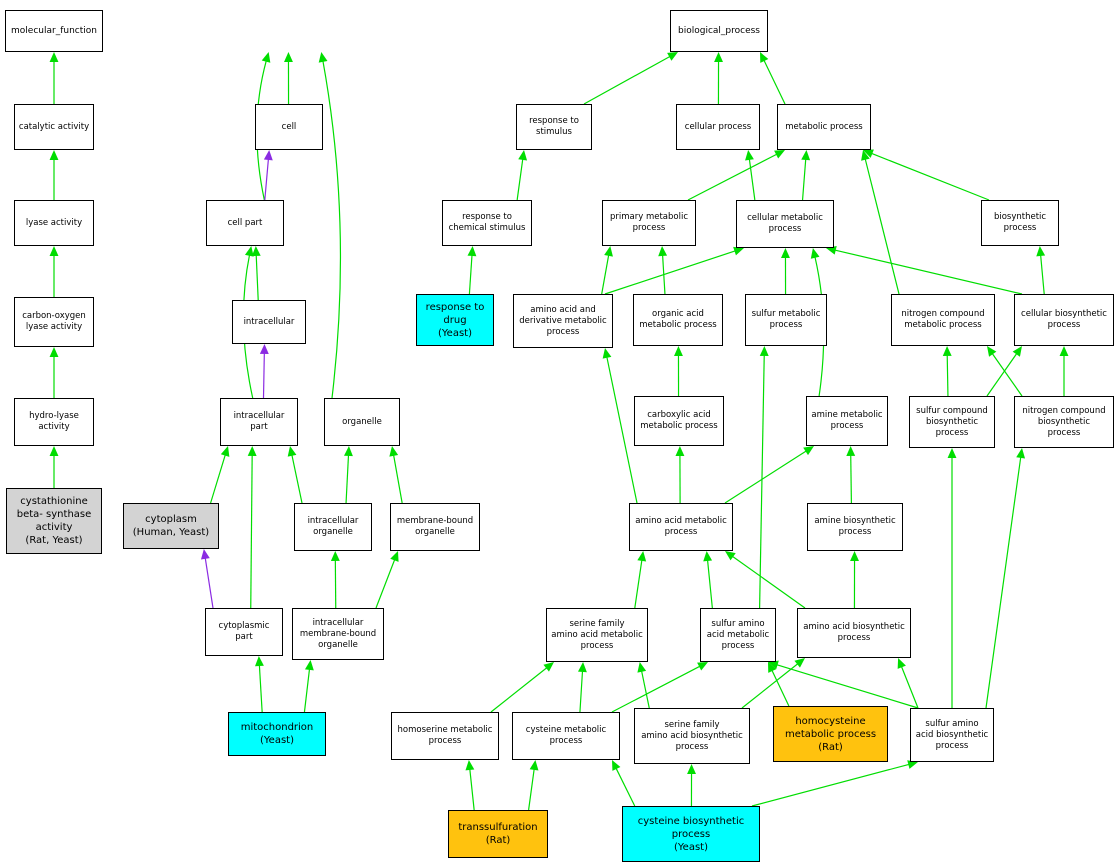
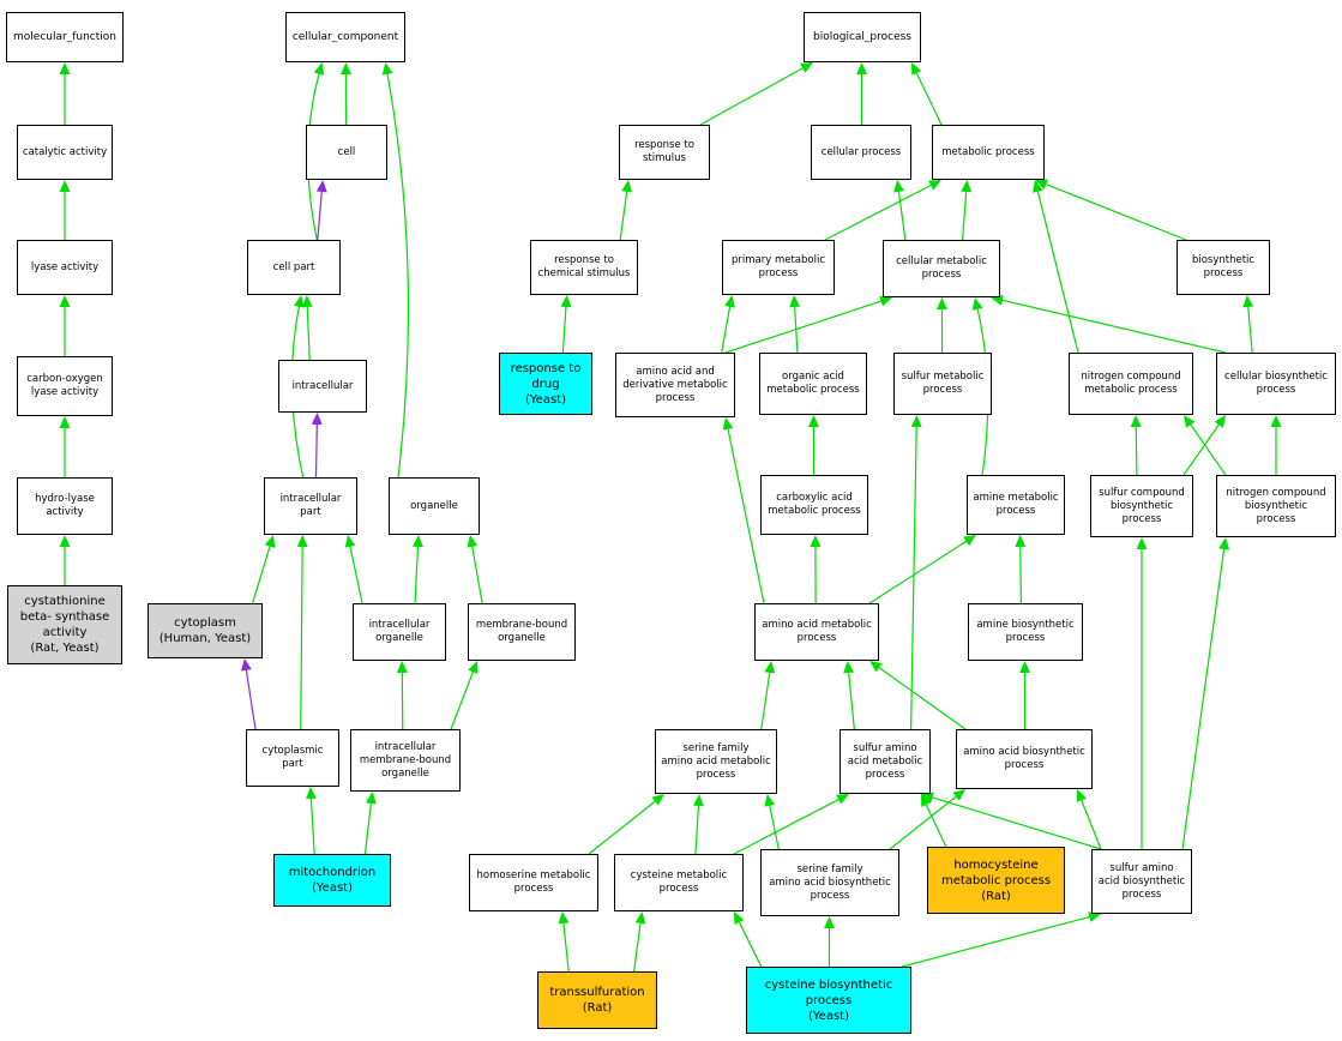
  molecular_function
  catalytic activity
  lyase activity
  carbon-oxygen
  lyase activity
  hydro-lyase
  activity
  cystathionine
  beta- synthase
  activity
  (Rat, Yeast)
+ cellular_component
  cell
  cell part
  intracellular
  intracellular
  part
  organelle
  cytoplasm
  (Human, Yeast)
  intracellular
  organelle
  membrane-bound
  organelle
  cytoplasmic
  part
  intracellular
  membrane-bound
  organelle
  mitochondrion
  (Yeast)
  biological_process
  response to
  stimulus
  cellular process
  metabolic process
  response to
  chemical stimulus
  primary metabolic
  process
  cellular metabolic
  process
  biosynthetic
  process
  response to
  drug
  (Yeast)
  amino acid and
  derivative metabolic
  process
  organic acid
  metabolic process
  sulfur metabolic
  process
  nitrogen compound
  metabolic process
  cellular biosynthetic
  process
  carboxylic acid
  metabolic process
  amine metabolic
  process
  sulfur compound
  biosynthetic
  process
  nitrogen compound
  biosynthetic
  process
  amino acid metabolic
  process
  amine biosynthetic
  process
  serine family
  amino acid metabolic
  process
  sulfur amino
  acid metabolic
  process
  amino acid biosynthetic
  process
  homoserine metabolic
  process
  cysteine metabolic
  process
  serine family
  amino acid biosynthetic
  process
  homocysteine
  metabolic process
  (Rat)
  sulfur amino
  acid biosynthetic
  process
  transsulfuration
  (Rat)
  cysteine biosynthetic
  process
  (Yeast)
